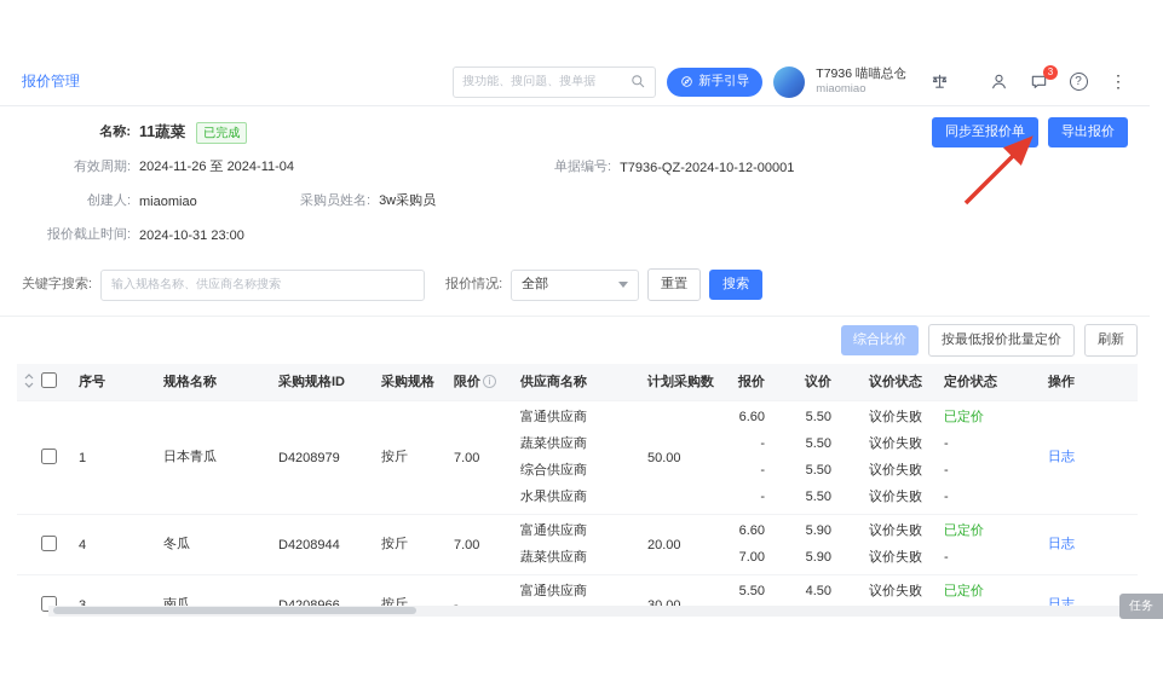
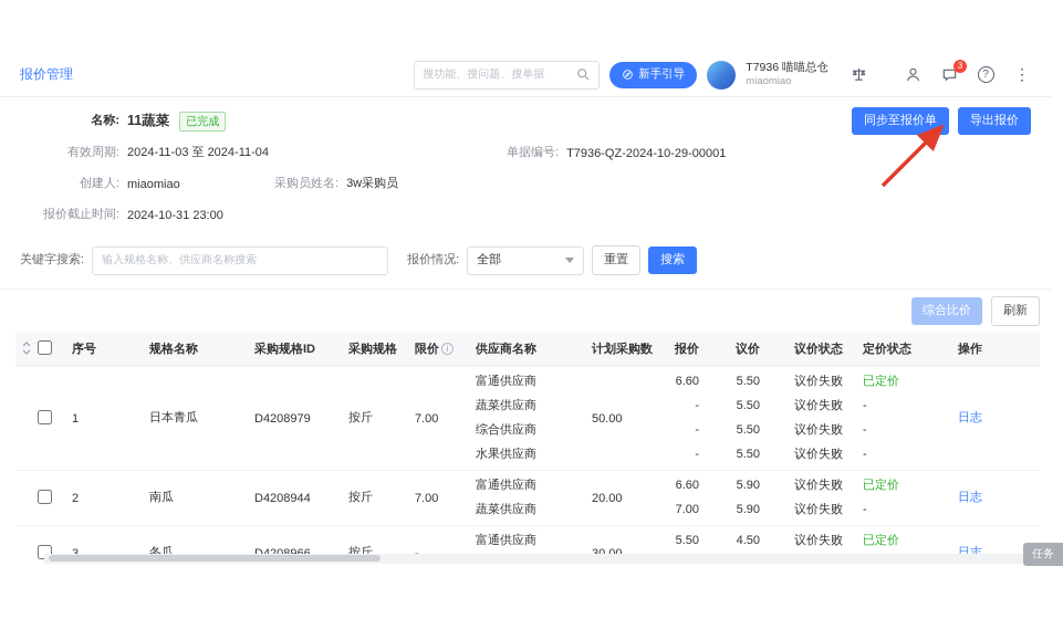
  报价管理
  搜功能、搜问题、搜单据
  新手引导
  T7936 喵喵总仓
  miaomiao
  3
  ?
  ⋮
  名称:
  11蔬菜
  已完成
  同步至报价单
  导出报价
  有效周期:
- 2024-11-26 至 2024-11-04
+ 2024-11-03 至 2024-11-04
  单据编号:
- T7936-QZ-2024-10-12-00001
+ T7936-QZ-2024-10-29-00001
  创建人:
  miaomiao
  采购员姓名:
  3w采购员
  报价截止时间:
  2024-10-31 23:00
  关键字搜索:
  输入规格名称、供应商名称搜索
  报价情况:
  全部
  重置
  搜索
  综合比价
- 按最低报价批量定价
  刷新
  序号
  规格名称
  采购规格ID
  采购规格
  限价 i
  供应商名称
  计划采购数
  报价
  议价
  议价状态
  定价状态
  操作
  1
  日本青瓜
  D4208979
  按斤
  7.00
  富通供应商
  蔬菜供应商
  综合供应商
  水果供应商
  50.00
  6.60
  -
  -
  -
  5.50
  5.50
  5.50
  5.50
  议价失败
  议价失败
  议价失败
  议价失败
  已定价
  -
  -
  -
  日志
- 4
+ 2
- 冬瓜
+ 南瓜
  D4208944
  按斤
  7.00
  富通供应商
  蔬菜供应商
  20.00
  6.60
  7.00
  5.90
  5.90
  议价失败
  议价失败
  已定价
  -
  日志
- 南瓜
+ 冬瓜
  按斤
  富通供应商
  5.50
  4.50
  议价失败
  已定价
  日志
  任务
